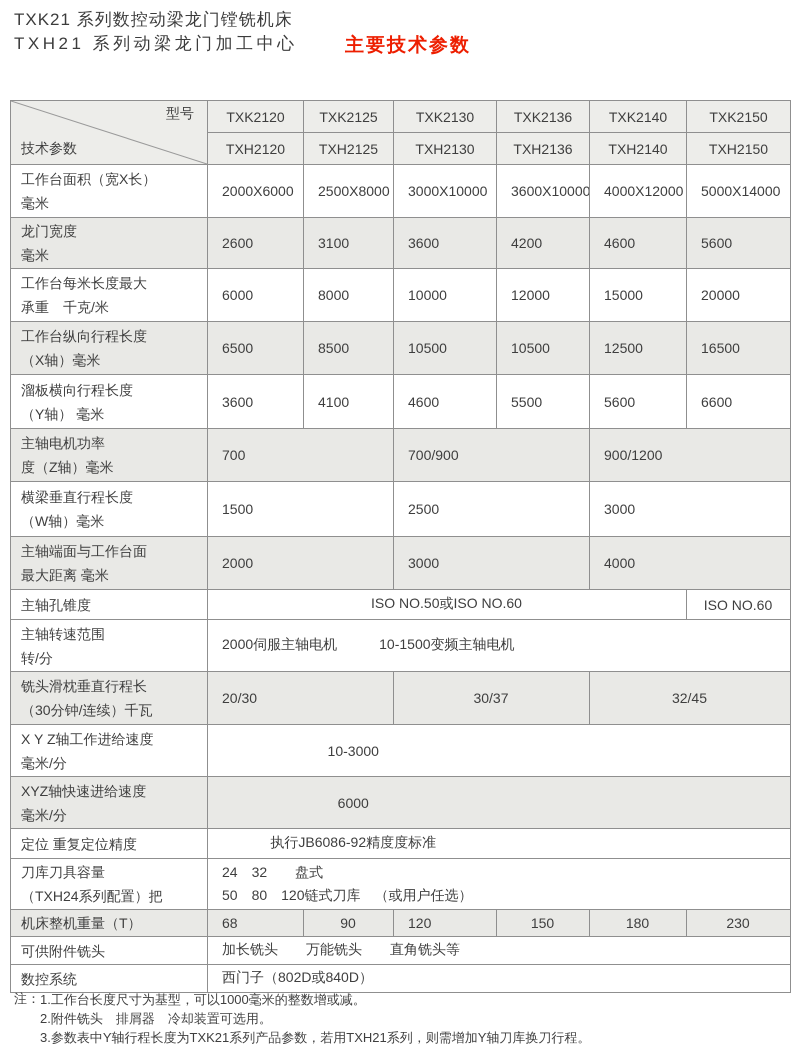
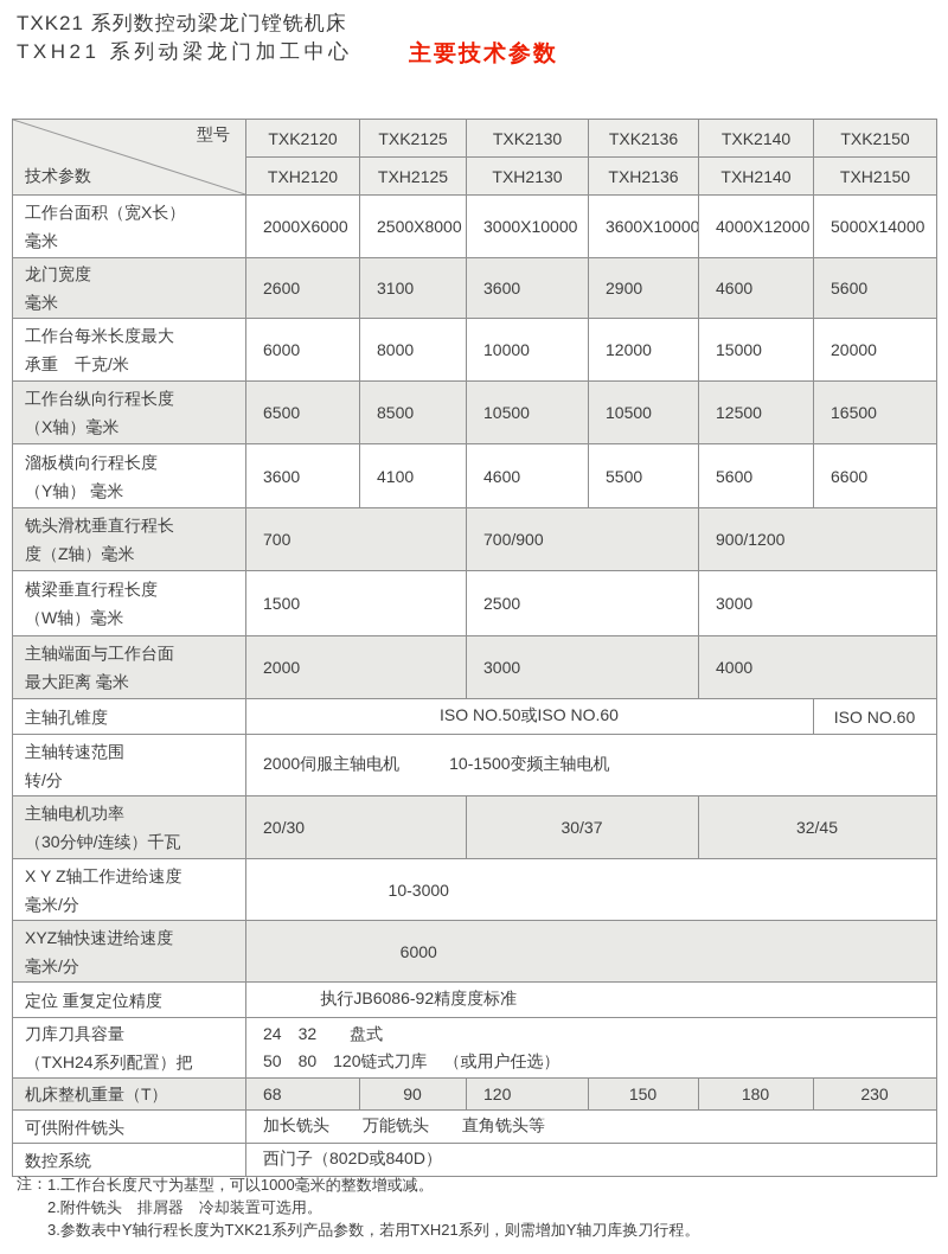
  TXK21 系列数控动梁龙门镗铣机床
  TXH21 系列动梁龙门加工中心
  主要技术参数
  型号 技术参数	TXK2120	TXK2125	TXK2130	TXK2136	TXK2140	TXK2150
  TXH2120	TXH2125	TXH2130	TXH2136	TXH2140	TXH2150
  工作台面积（宽X长）毫米	2000X6000	2500X8000	3000X10000	3600X10000	4000X12000	5000X14000
- 龙门宽度毫米	2600	3100	3600	4200	4600	5600
+ 龙门宽度毫米	2600	3100	3600	2900	4600	5600
  工作台每米长度最大承重 千克/米	6000	8000	10000	12000	15000	20000
  工作台纵向行程长度（X轴）毫米	6500	8500	10500	10500	12500	16500
  溜板横向行程长度（Y轴） 毫米	3600	4100	4600	5500	5600	6600
- 主轴电机功率度（Z轴）毫米	700	700/900	900/1200
+ 铣头滑枕垂直行程长度（Z轴）毫米	700	700/900	900/1200
  横梁垂直行程长度（W轴）毫米	1500	2500	3000
  主轴端面与工作台面最大距离 毫米	2000	3000	4000
  主轴孔锥度	ISO NO.50或ISO NO.60	ISO NO.60
  主轴转速范围转/分	2000伺服主轴电机 10-1500变频主轴电机
- 铣头滑枕垂直行程长（30分钟/连续）千瓦	20/30	30/37	32/45
+ 主轴电机功率（30分钟/连续）千瓦	20/30	30/37	32/45
  X Y Z轴工作进给速度毫米/分	10-3000
  XYZ轴快速进给速度毫米/分	6000
  定位 重复定位精度	执行JB6086-92精度度标准
  刀库刀具容量（TXH24系列配置）把	24 32 盘式50 80 120链式刀库 （或用户任选）
  机床整机重量（T）	68	90	120	150	180	230
  可供附件铣头	加长铣头 万能铣头 直角铣头等
  数控系统	西门子（802D或840D）
  注：
  1.工作台长度尺寸为基型，可以1000毫米的整数增或减。
  2.附件铣头 排屑器 冷却装置可选用。
  3.参数表中Y轴行程长度为TXK21系列产品参数，若用TXH21系列，则需增加Y轴刀库换刀行程。
